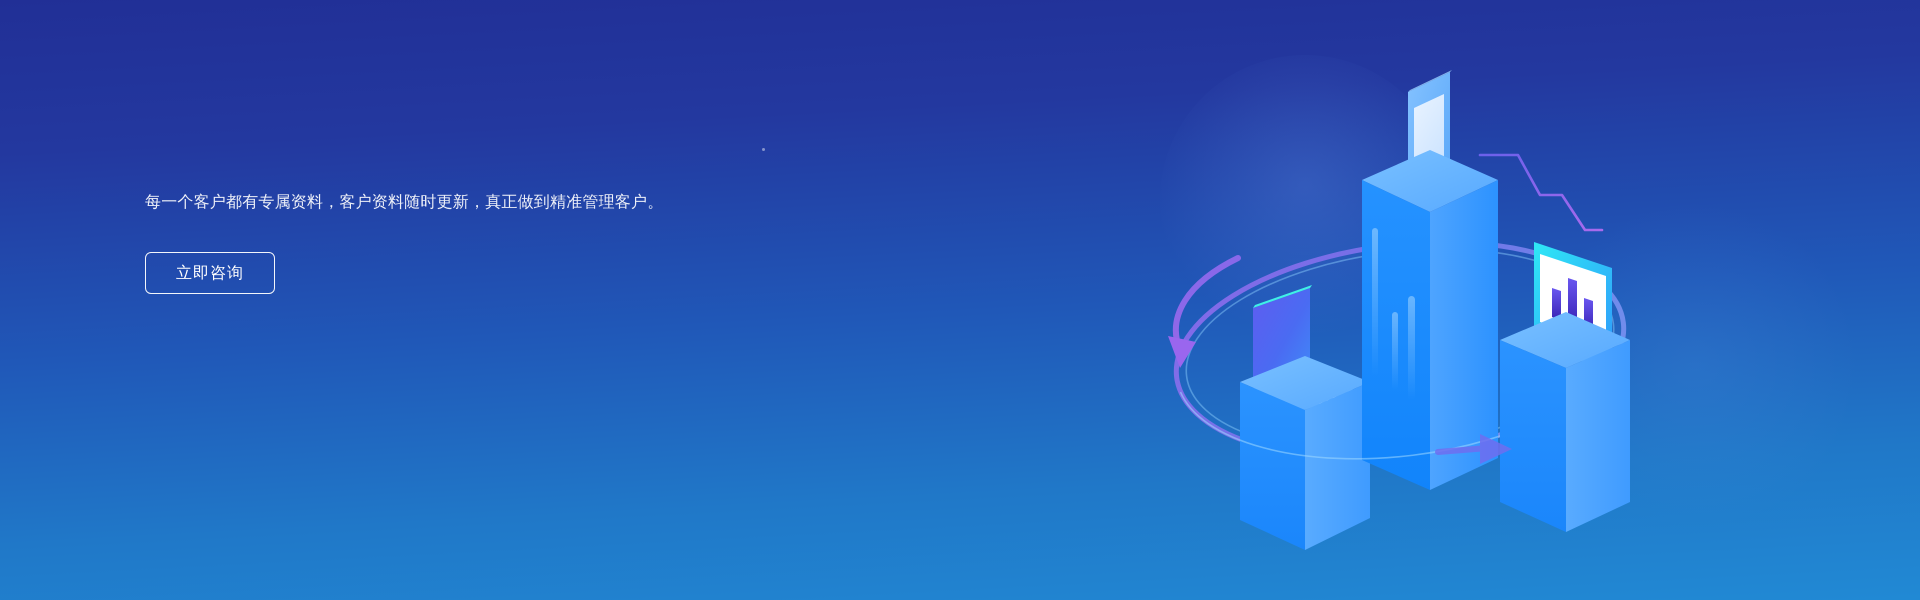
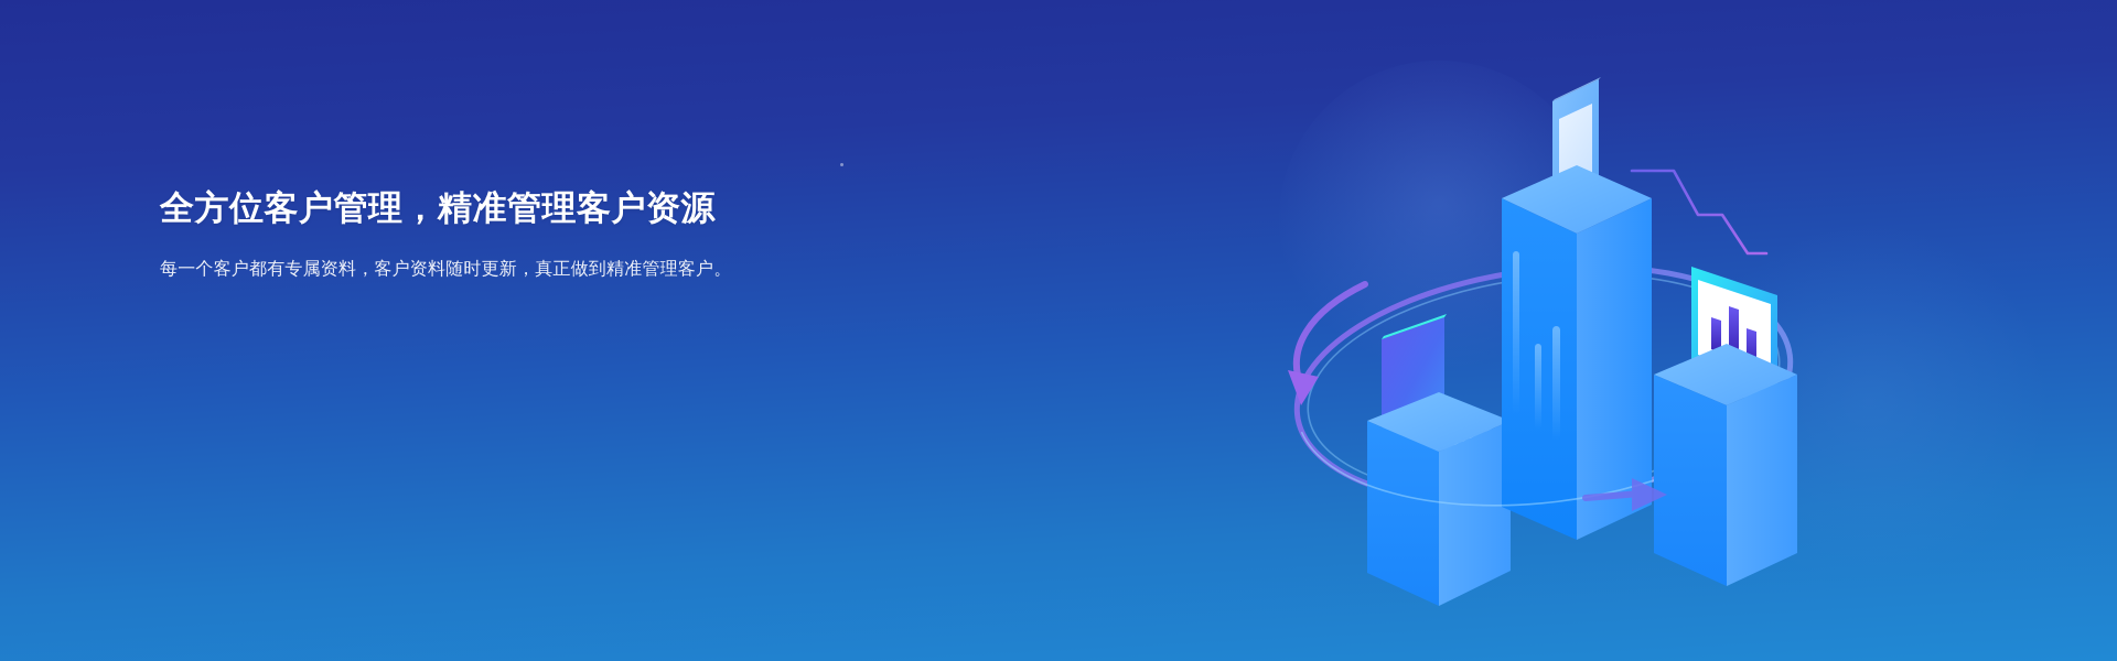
+ 全方位客户管理，精准管理客户资源
  每一个客户都有专属资料，客户资料随时更新，真正做到精准管理客户。
- 立即咨询
